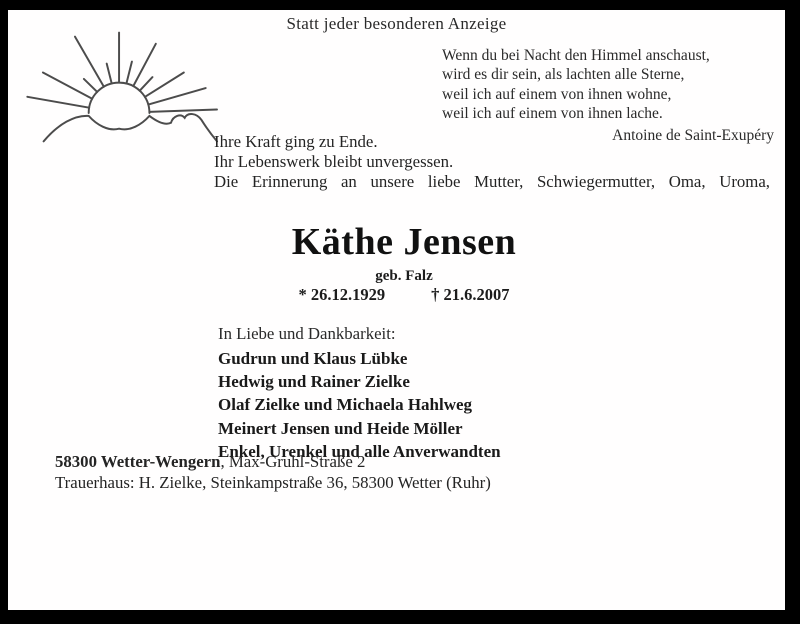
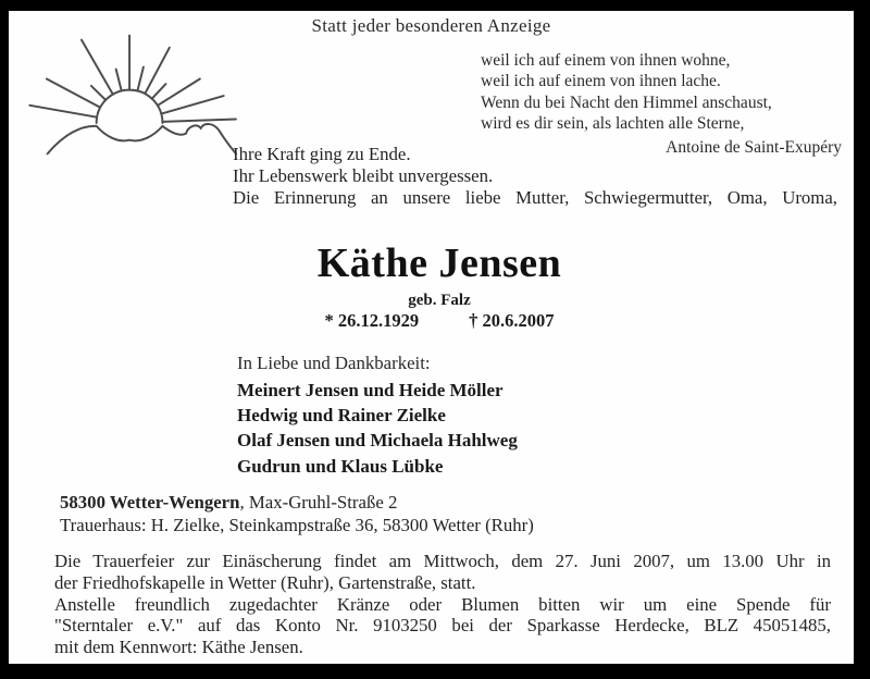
  Statt jeder besonderen Anzeige
- Wenn du bei Nacht den Himmel anschaust,
+ weil ich auf einem von ihnen wohne,
- wird es dir sein, als lachten alle Sterne,
+ weil ich auf einem von ihnen lache.
- weil ich auf einem von ihnen wohne,
+ Wenn du bei Nacht den Himmel anschaust,
- weil ich auf einem von ihnen lache.
+ wird es dir sein, als lachten alle Sterne,
  Antoine de Saint-Exupéry
  Ihre Kraft ging zu Ende.
  Ihr Lebenswerk bleibt unvergessen.
  Die Erinnerung an unsere liebe Mutter, Schwiegermutter, Oma, Uroma,
  Käthe Jensen
  geb. Falz
- * 26.12.1929 † 21.6.2007
+ * 26.12.1929 † 20.6.2007
  In Liebe und Dankbarkeit:
- Gudrun und Klaus Lübke
+ Meinert Jensen und Heide Möller
  Hedwig und Rainer Zielke
- Olaf Zielke und Michaela Hahlweg
+ Olaf Jensen und Michaela Hahlweg
- Meinert Jensen und Heide Möller
+ Gudrun und Klaus Lübke
- Enkel, Urenkel und alle Anverwandten
  58300 Wetter-Wengern, Max-Gruhl-Straße 2
  Trauerhaus: H. Zielke, Steinkampstraße 36, 58300 Wetter (Ruhr)
+ Die Trauerfeier zur Einäscherung findet am Mittwoch, dem 27. Juni 2007, um 13.00 Uhr in
+ der Friedhofskapelle in Wetter (Ruhr), Gartenstraße, statt.
+ Anstelle freundlich zugedachter Kränze oder Blumen bitten wir um eine Spende für
+ "Sterntaler e.V." auf das Konto Nr. 9103250 bei der Sparkasse Herdecke, BLZ 45051485,
+ mit dem Kennwort: Käthe Jensen.
